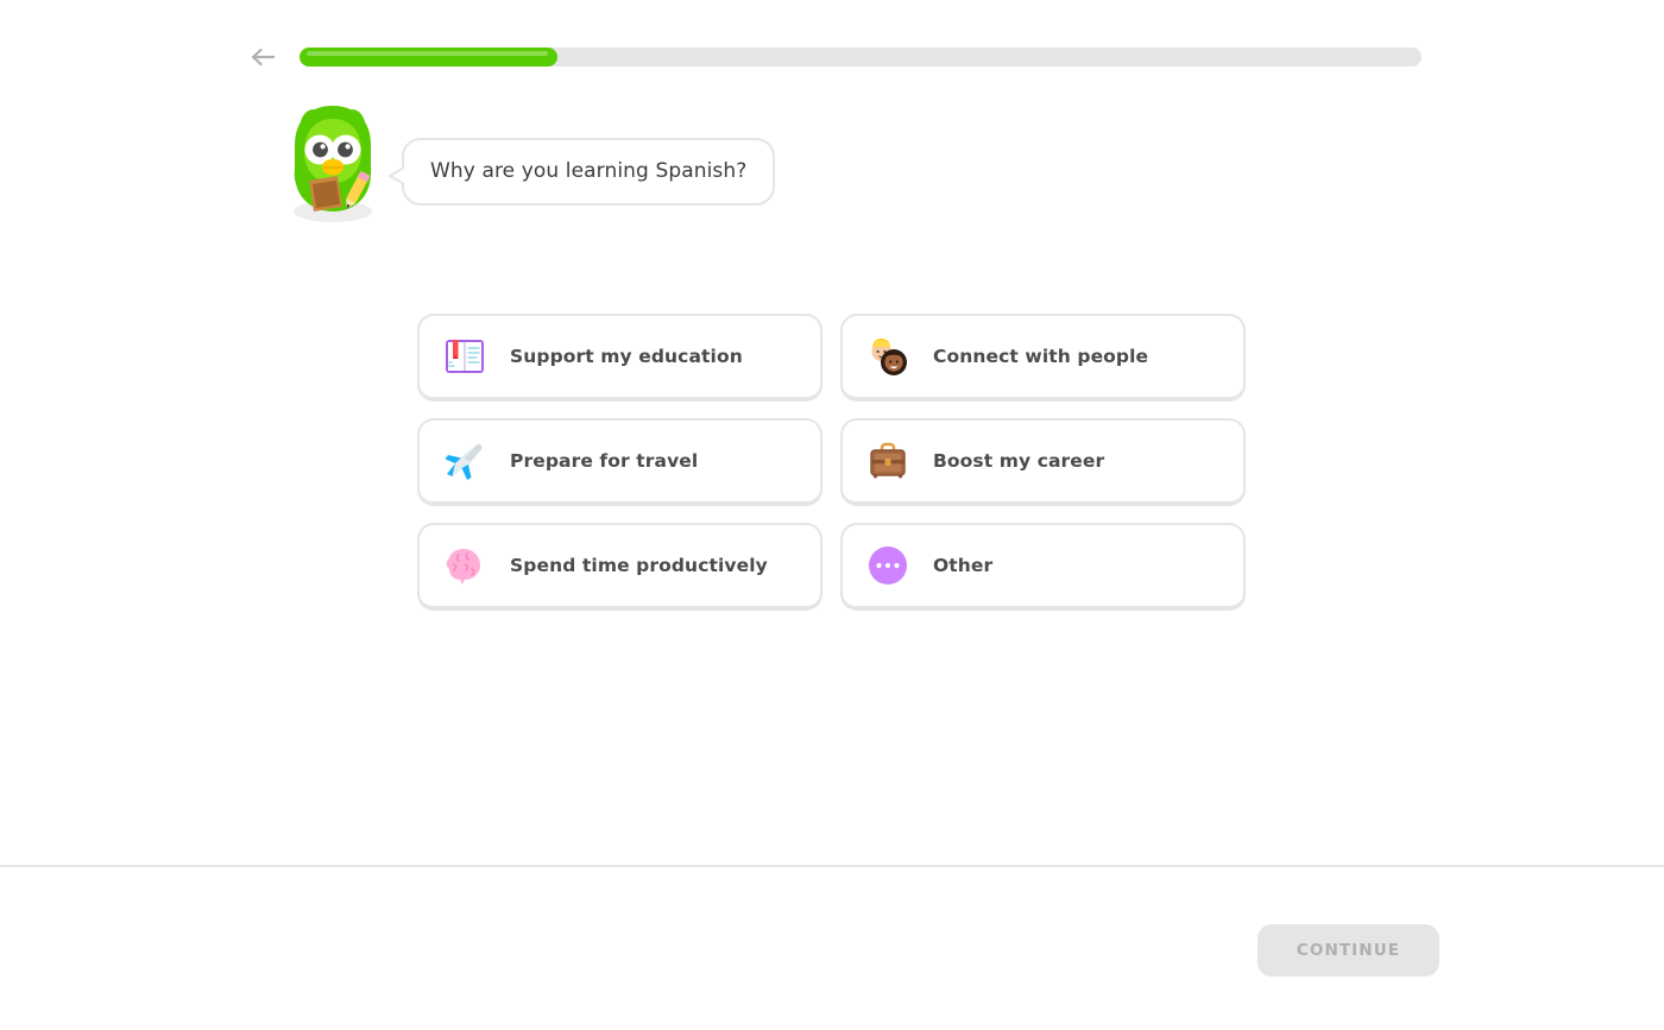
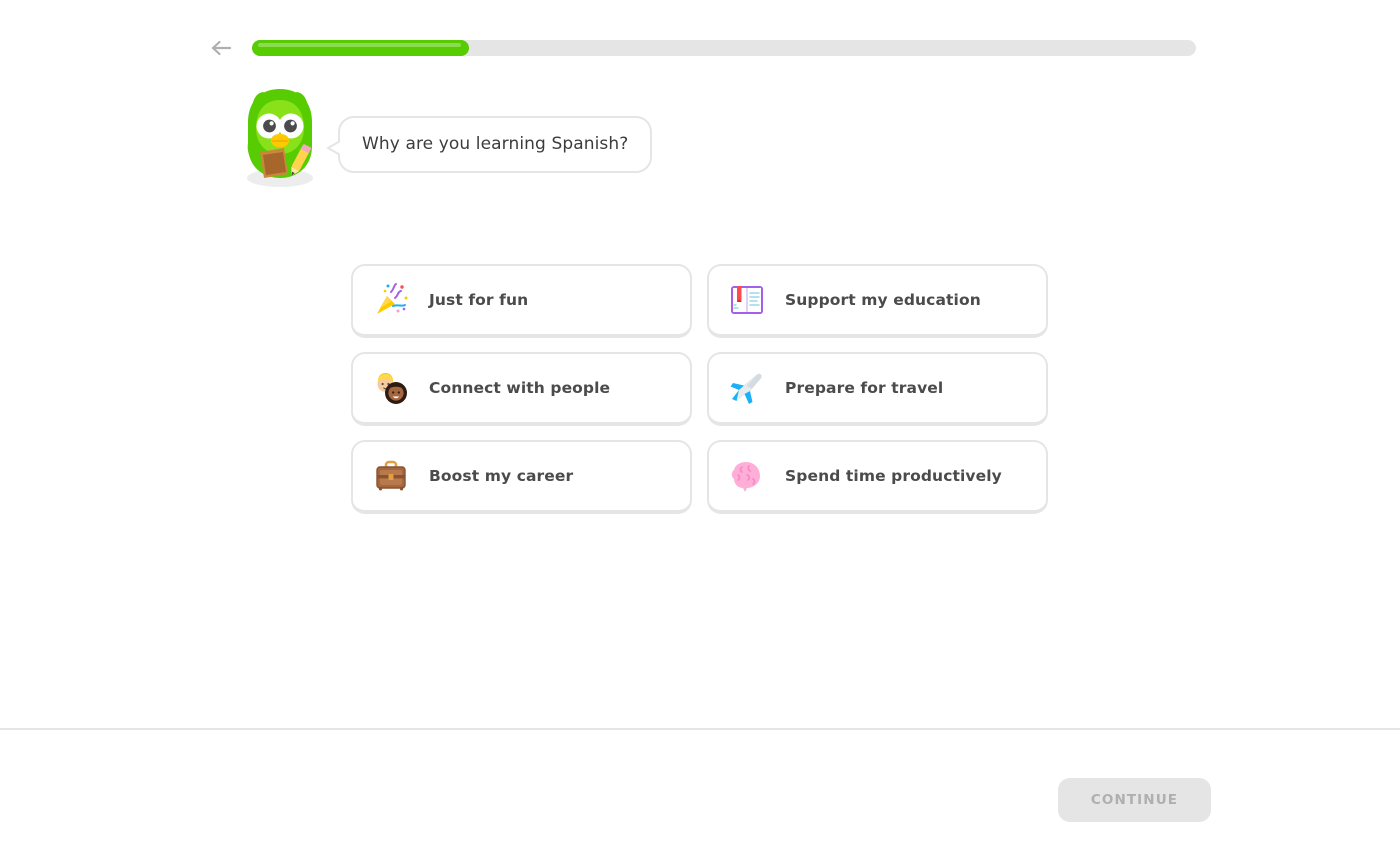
  Why are you learning Spanish?
+ Just for fun
  Support my education
  Connect with people
  Prepare for travel
  Boost my career
  Spend time productively
- Other
  CONTINUE
